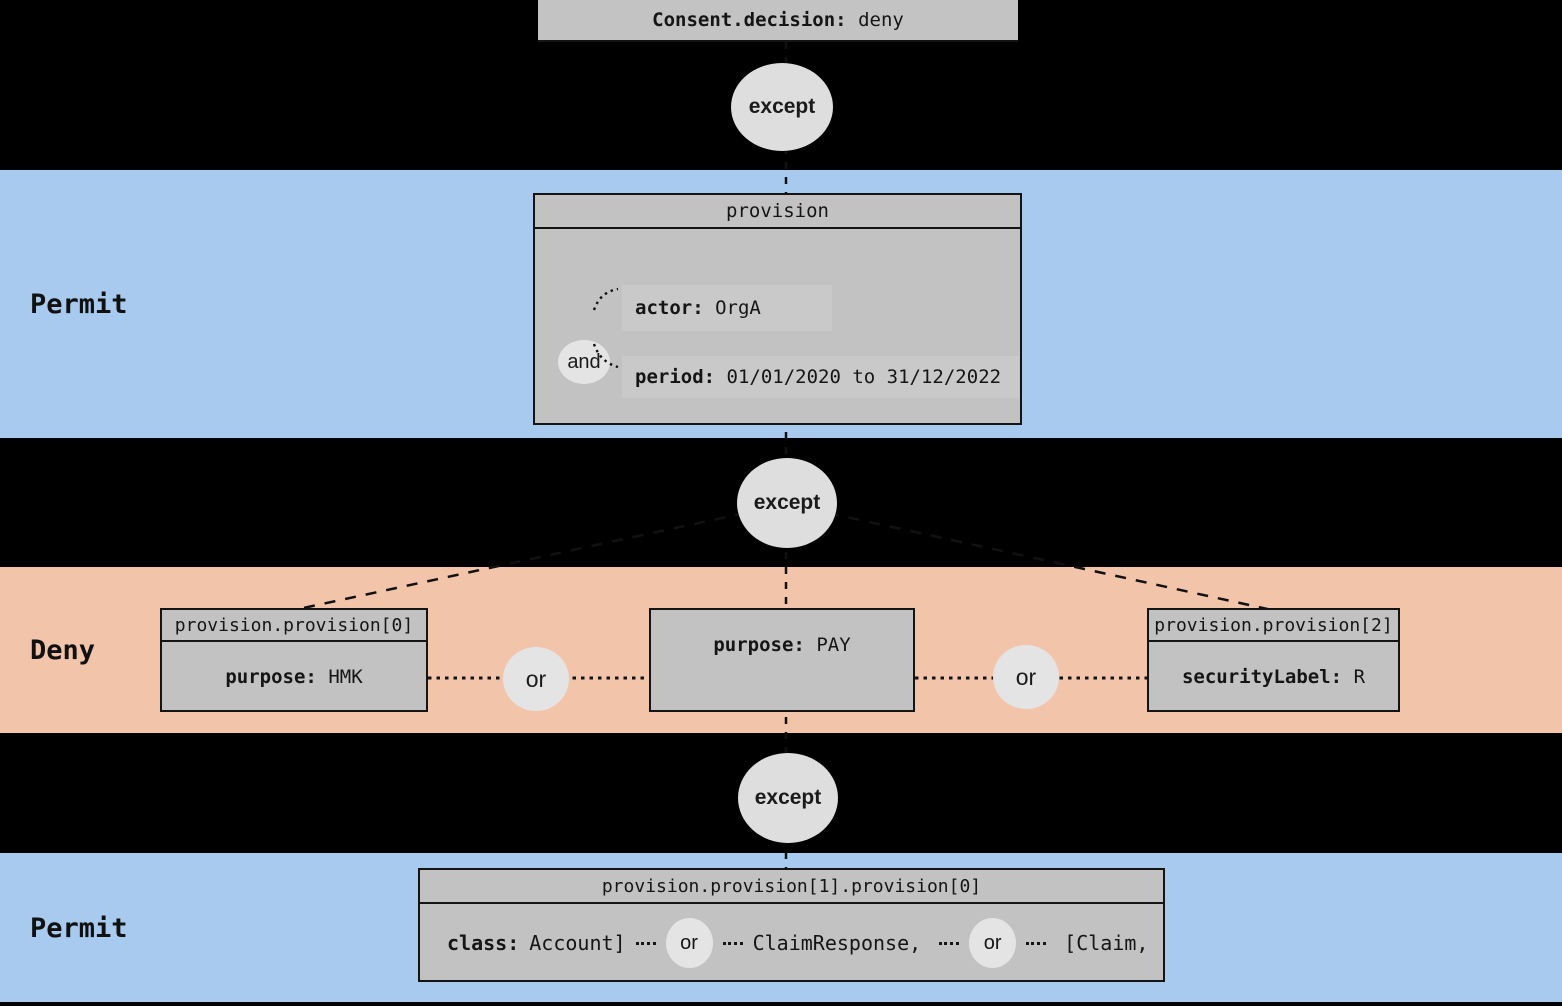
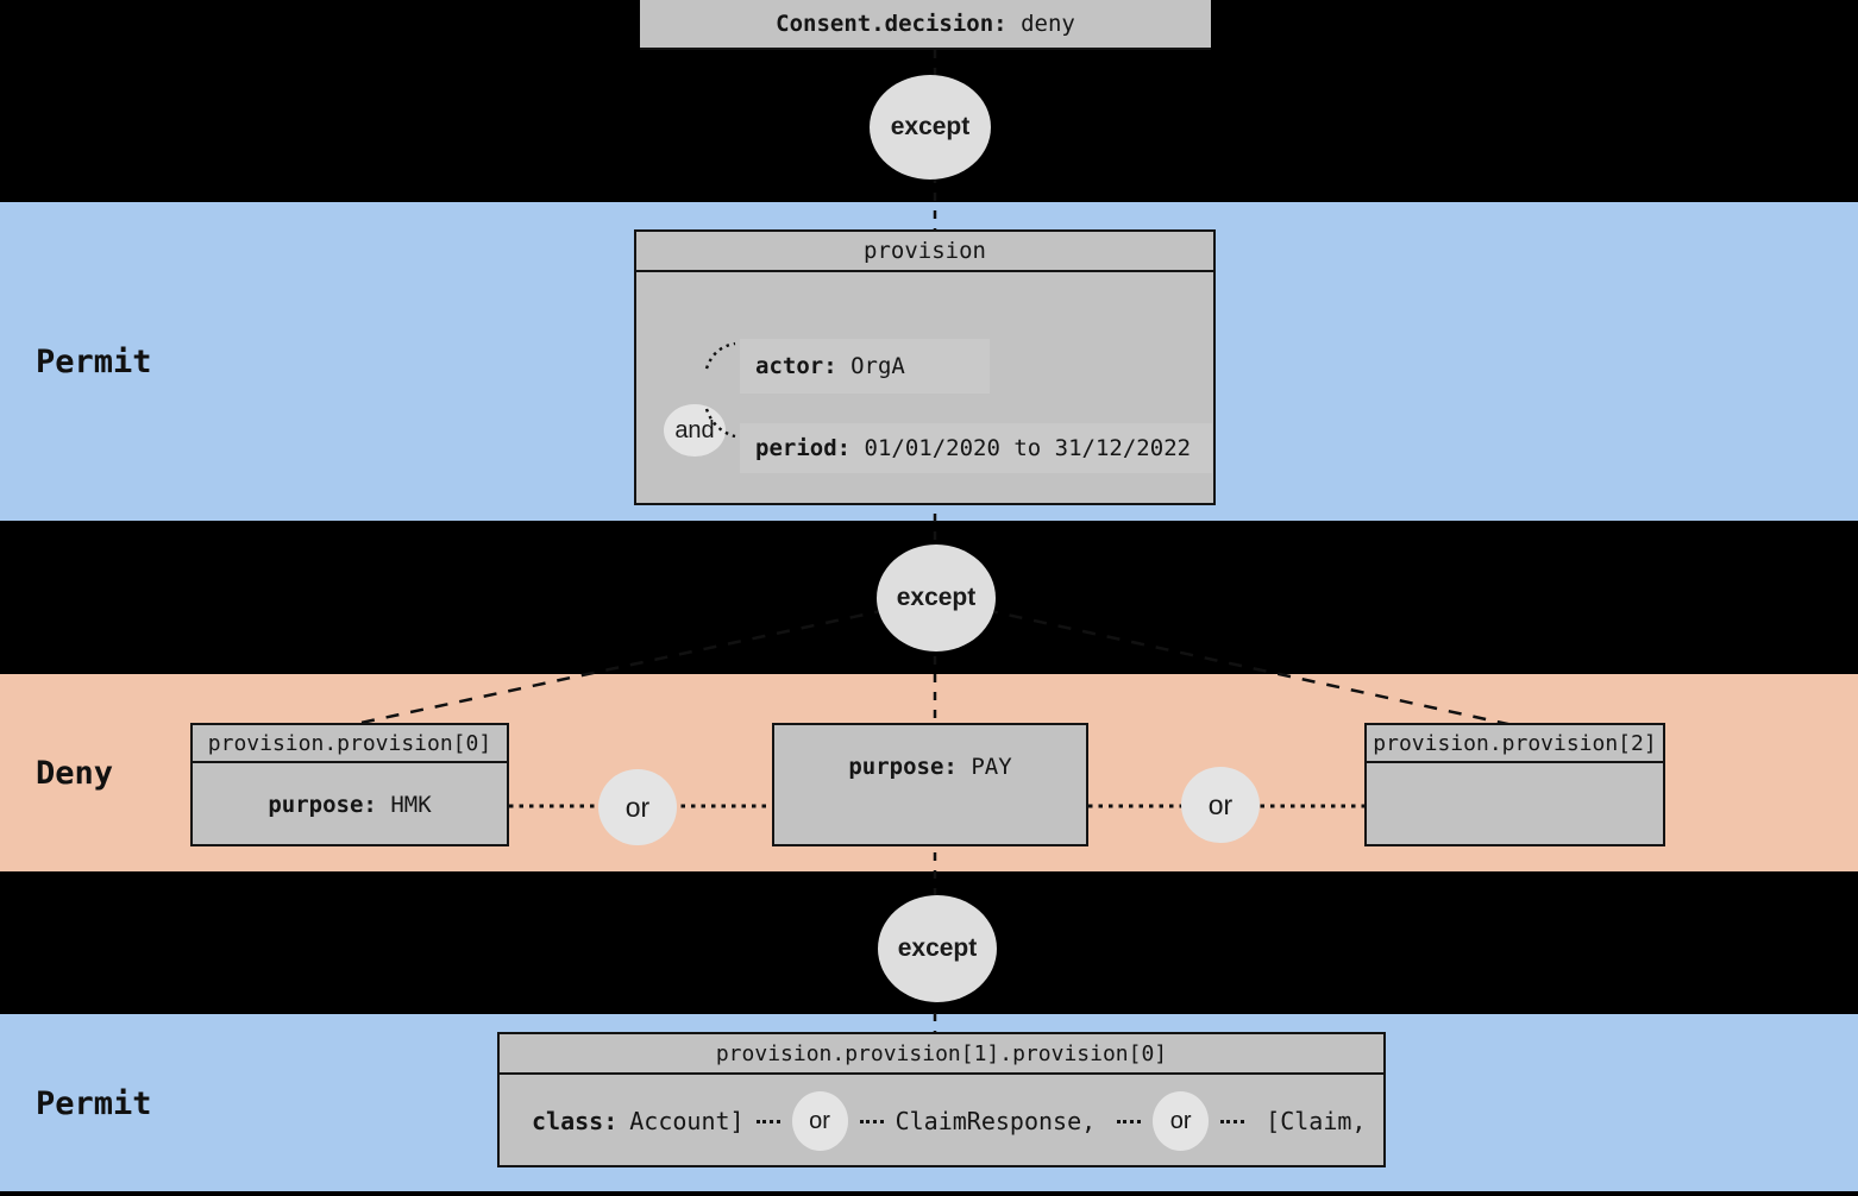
  Permit
  Deny
  Permit
  Consent.decision:
  deny
  except
  except
  except
  provision
  actor:
  OrgA
  period:
  01/01/2020 to 31/12/2022
  and
  provision.provision[0]
  purpose:
  HMK
  purpose:
  PAY
  provision.provision[2]
- securityLabel:
- R
  or
  or
  provision.provision[1].provision[0]
  class:
  Account]
  or
  ClaimResponse,
  or
  [Claim,
